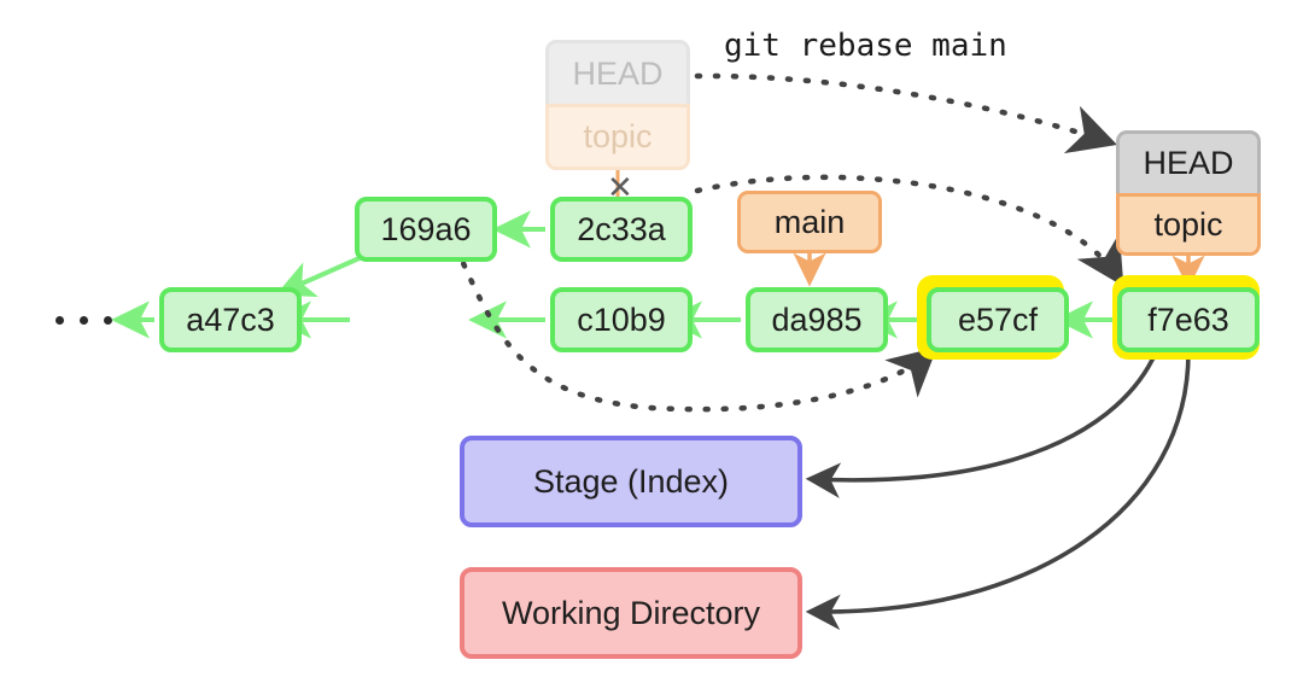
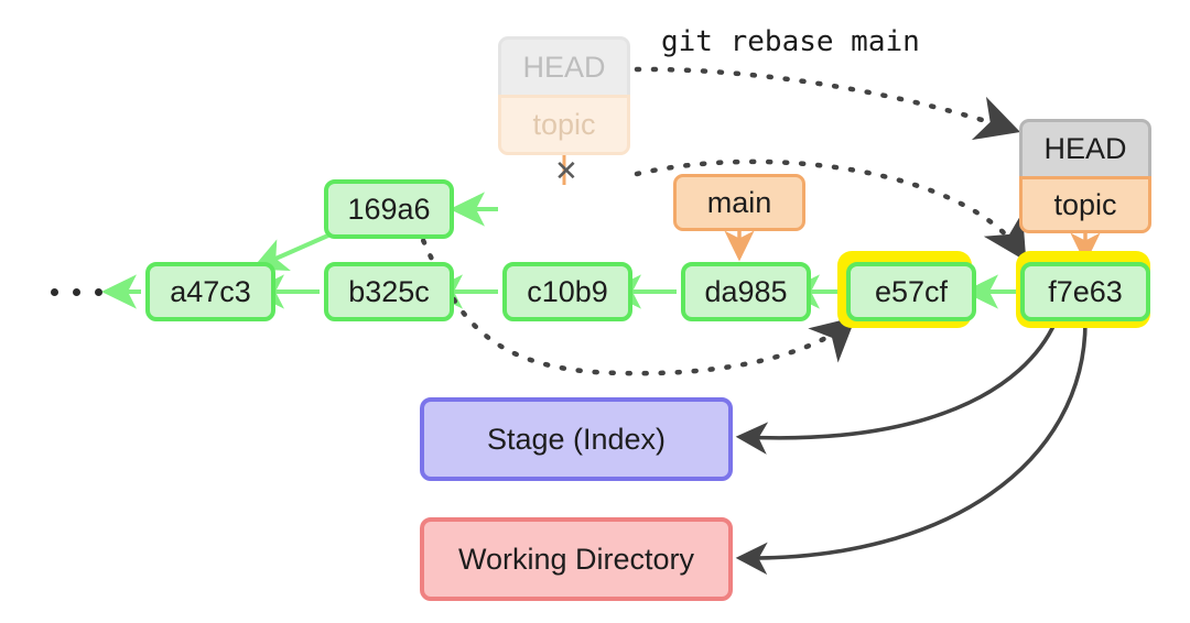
  git rebase main
  HEAD
  topic
  ✕
  HEAD
  topic
  main
  169a6
- 2c33a
  a47c3
+ b325c
  c10b9
  da985
  e57cf
  f7e63
  Stage (Index)
  Working Directory
